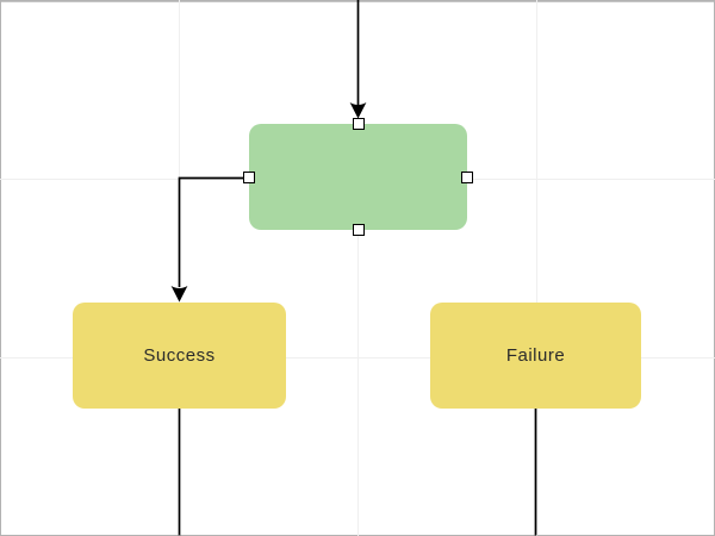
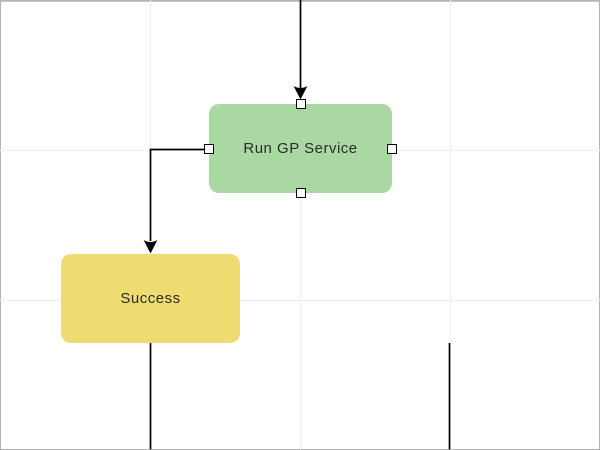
+ Run GP Service
  Success
- Failure
